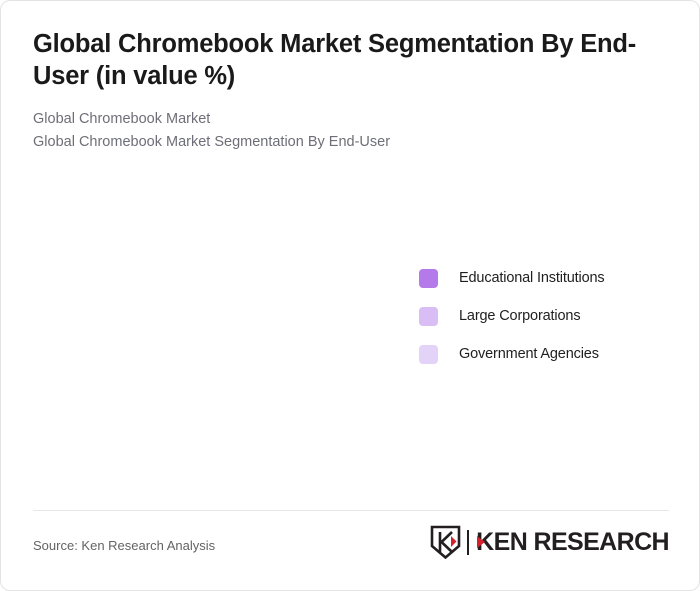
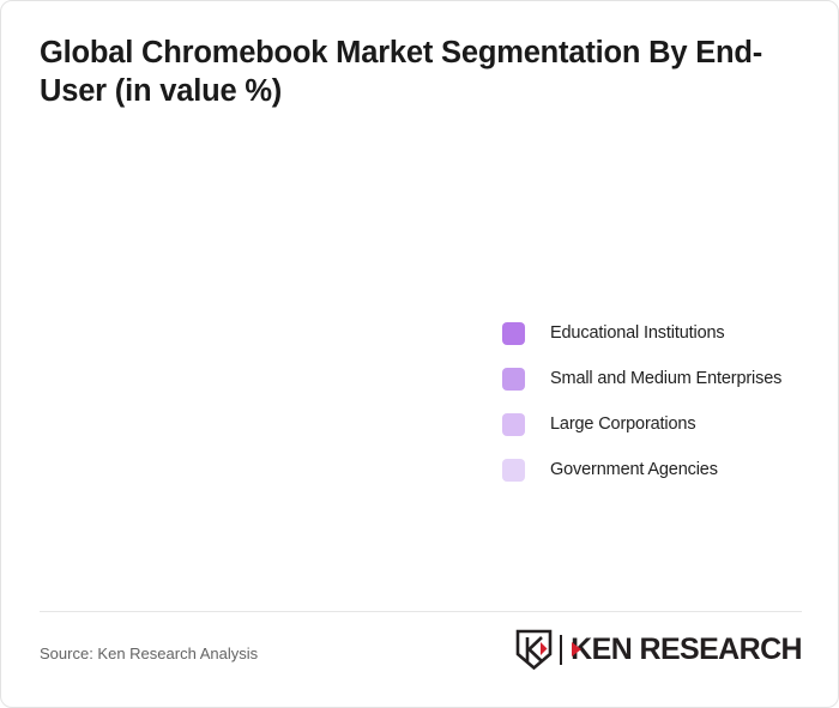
  Global Chromebook Market Segmentation By End-User (in value %)
- Global Chromebook Market
- Global Chromebook Market Segmentation By End-User
  Educational Institutions
+ Small and Medium Enterprises
  Large Corporations
  Government Agencies
  Source: Ken Research Analysis
  KEN RESEARCH
